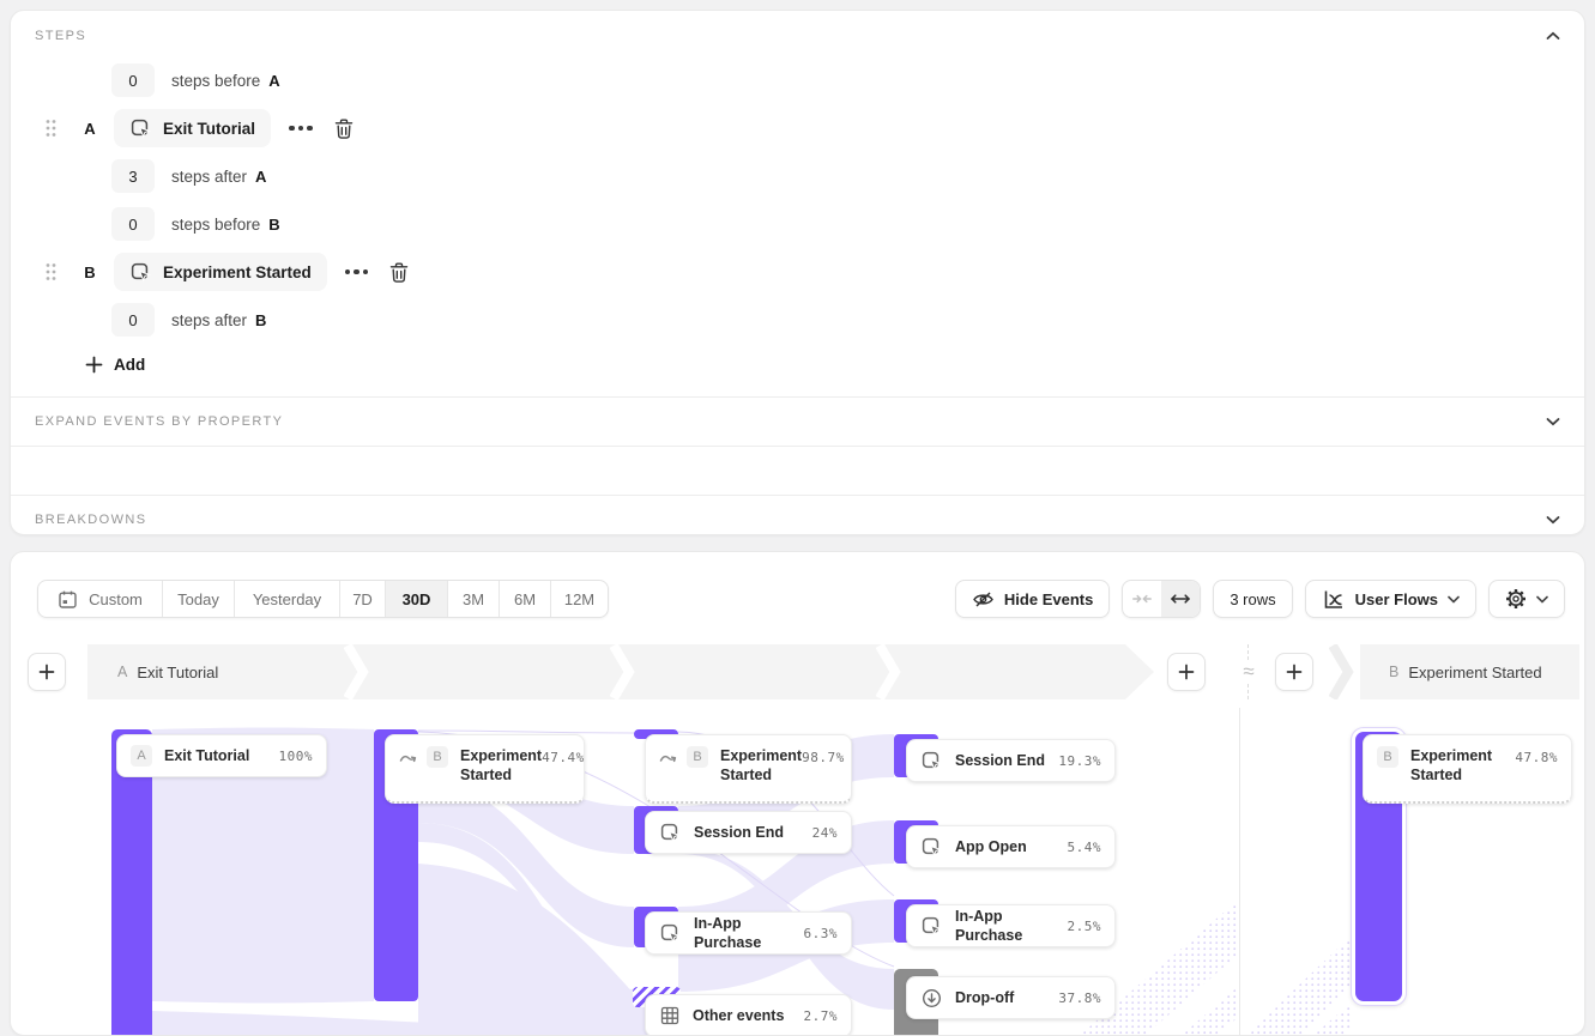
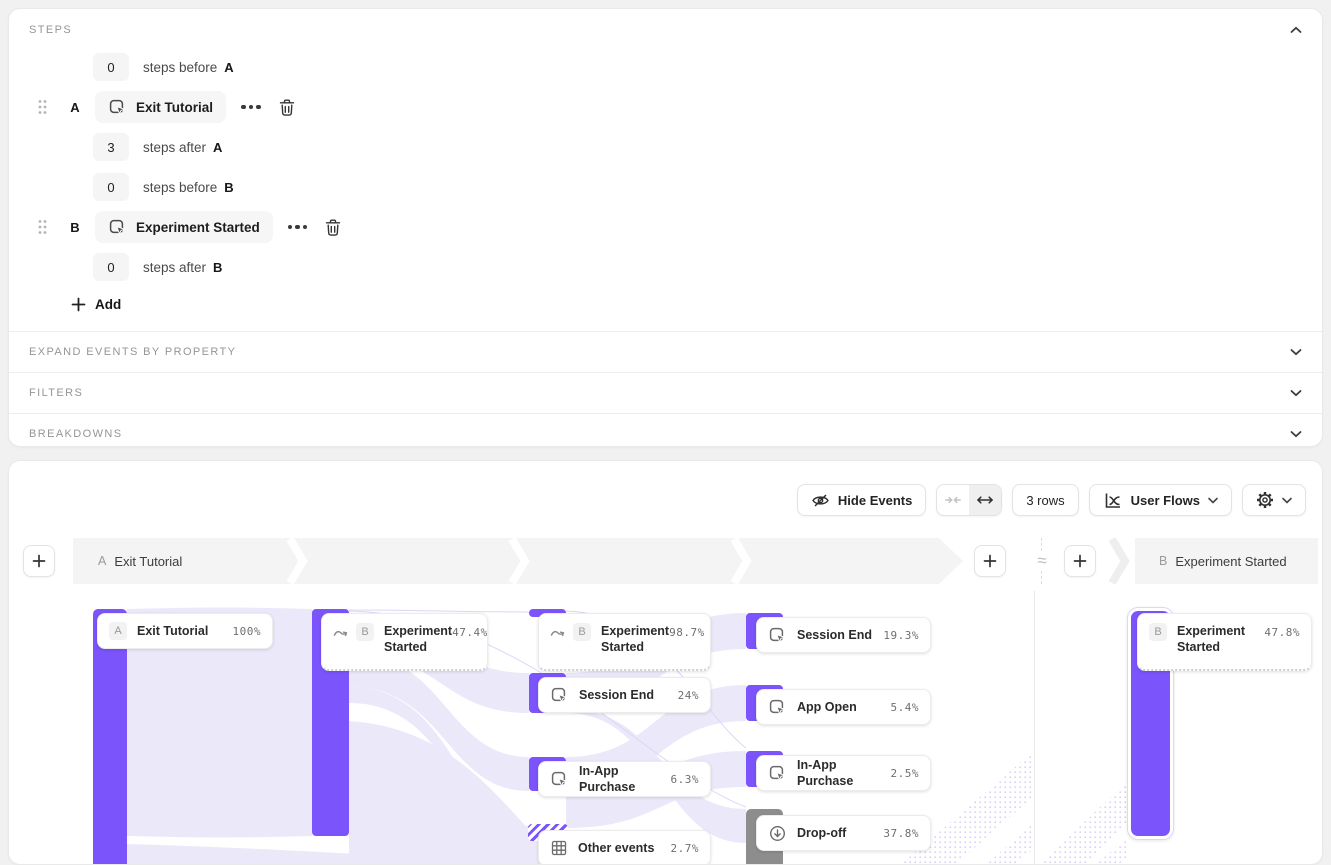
  STEPS
  0
  steps before
  A
  A
  Exit Tutorial
  3
  steps after
  A
  0
  steps before
  B
  B
  Experiment Started
  0
  steps after
  B
  Add
  EXPAND EVENTS BY PROPERTY
+ FILTERS
  BREAKDOWNS
- Custom
- Today
- Yesterday
- 7D
- 30D
- 3M
- 6M
- 12M
  Hide Events
  3 rows
  User Flows
  A
  Exit Tutorial
  ≈
  B
  Experiment Started
  A
  Exit Tutorial
  100%
  B
  Experiment Started
  47.4%
  B
  Experiment Started
  98.7%
  Session End
  24%
  In-App Purchase
  6.3%
  Other events
  2.7%
  Session End
  19.3%
  App Open
  5.4%
  In-App Purchase
  2.5%
  Drop-off
  37.8%
  B
  Experiment Started
  47.8%
